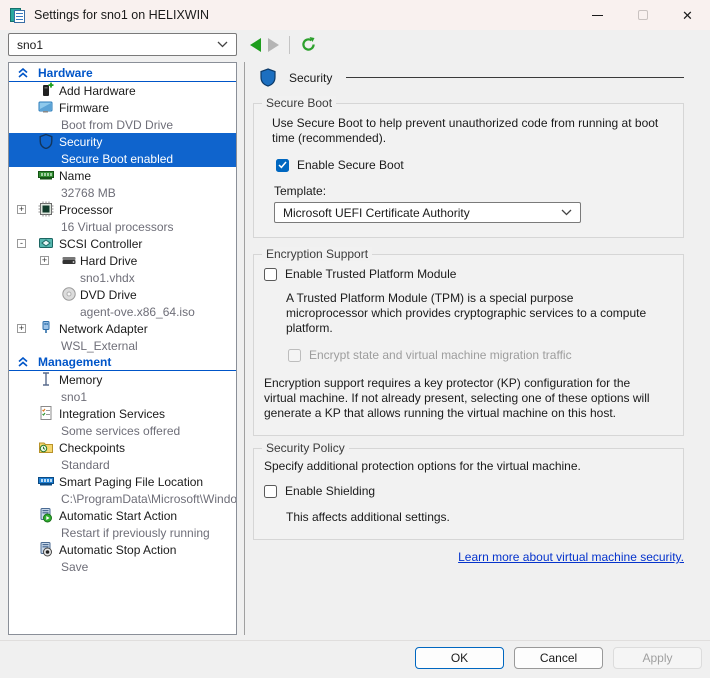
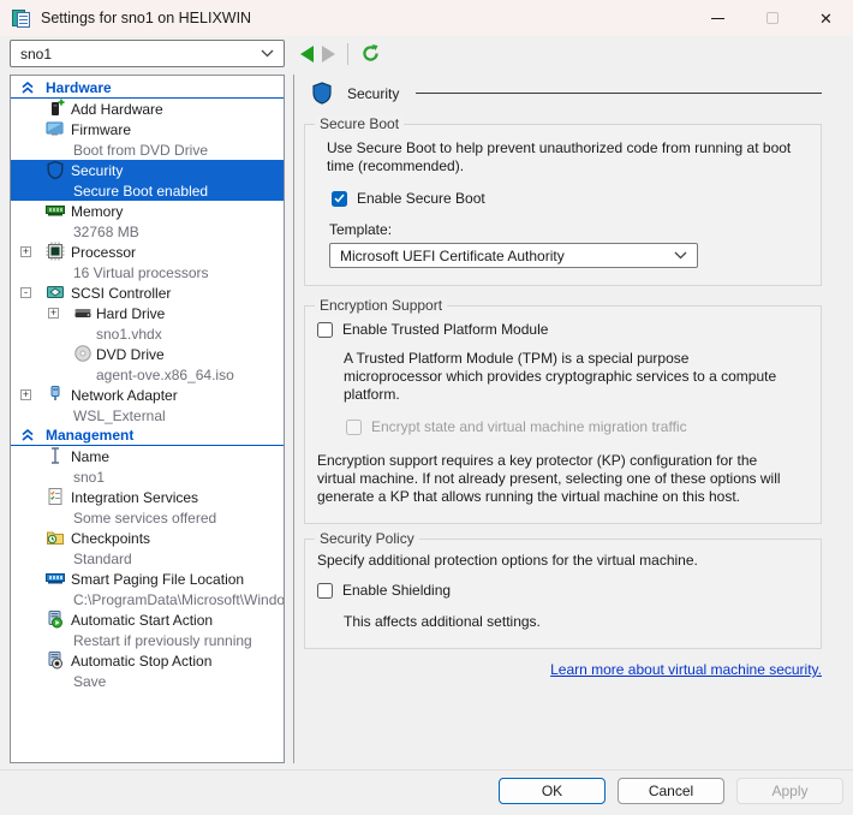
  Settings for sno1 on HELIXWIN
  ✕
  sno1
  Hardware
  Add Hardware
  Firmware
  Boot from DVD Drive
  Security
  Secure Boot enabled
- Name
+ Memory
  32768 MB
  +
  Processor
  16 Virtual processors
  -
  SCSI Controller
  +
  Hard Drive
  sno1.vhdx
  DVD Drive
  agent-ove.x86_64.iso
  +
  Network Adapter
  WSL_External
  Management
- Memory
+ Name
  sno1
  Integration Services
  Some services offered
  Checkpoints
  Standard
  Smart Paging File Location
  C:\ProgramData\Microsoft\Windo
  Automatic Start Action
  Restart if previously running
  Automatic Stop Action
  Save
  Security
  Secure Boot
  Use Secure Boot to help prevent unauthorized code from running at boot time (recommended).
  Enable Secure Boot
  Template:
  Microsoft UEFI Certificate Authority
  Encryption Support
  Enable Trusted Platform Module
  A Trusted Platform Module (TPM) is a special purpose microprocessor which provides cryptographic services to a compute platform.
  Encrypt state and virtual machine migration traffic
  Encryption support requires a key protector (KP) configuration for the virtual machine. If not already present, selecting one of these options will generate a KP that allows running the virtual machine on this host.
  Security Policy
  Specify additional protection options for the virtual machine.
  Enable Shielding
  This affects additional settings.
  Learn more about virtual machine security.
  OK
  Cancel
  Apply
